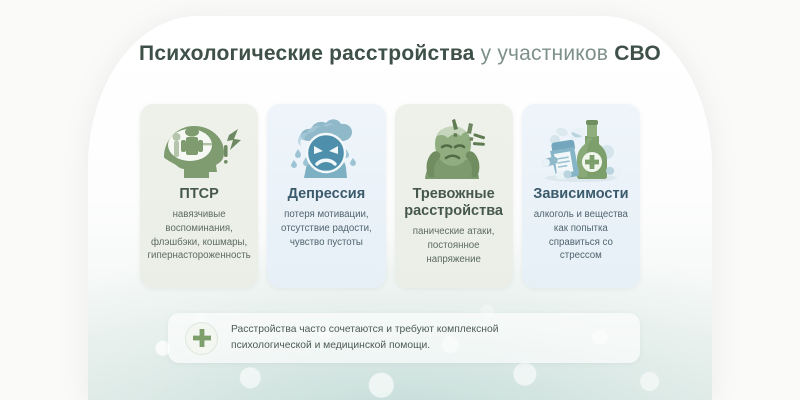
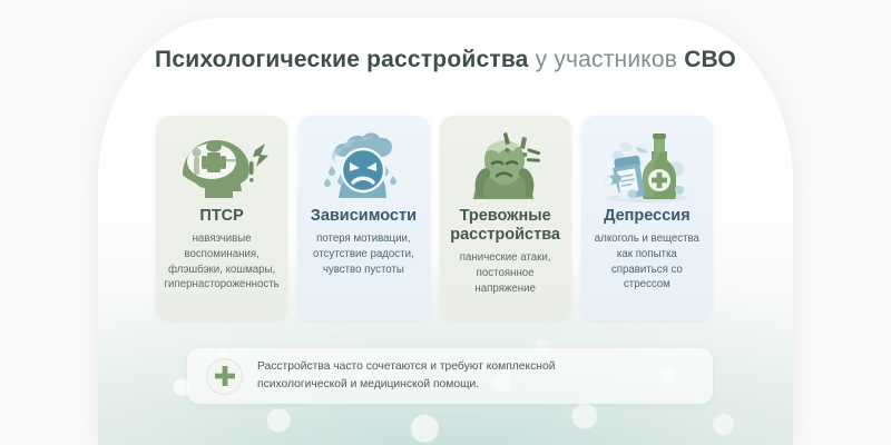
  Психологические расстройства у участников СВО
  ПТСР
  навязчивые
  воспоминания,
  флэшбэки, кошмары,
  гипернастороженность
- Депрессия
+ Зависимости
  потеря мотивации,
  отсутствие радости,
  чувство пустоты
  Тревожные расстройства
  панические атаки,
  постоянное напряжение
- Зависимости
+ Депрессия
  алкоголь и вещества
  как попытка
  справиться со стрессом
  Расстройства часто сочетаются и требуют комплексной
  психологической и медицинской помощи.
